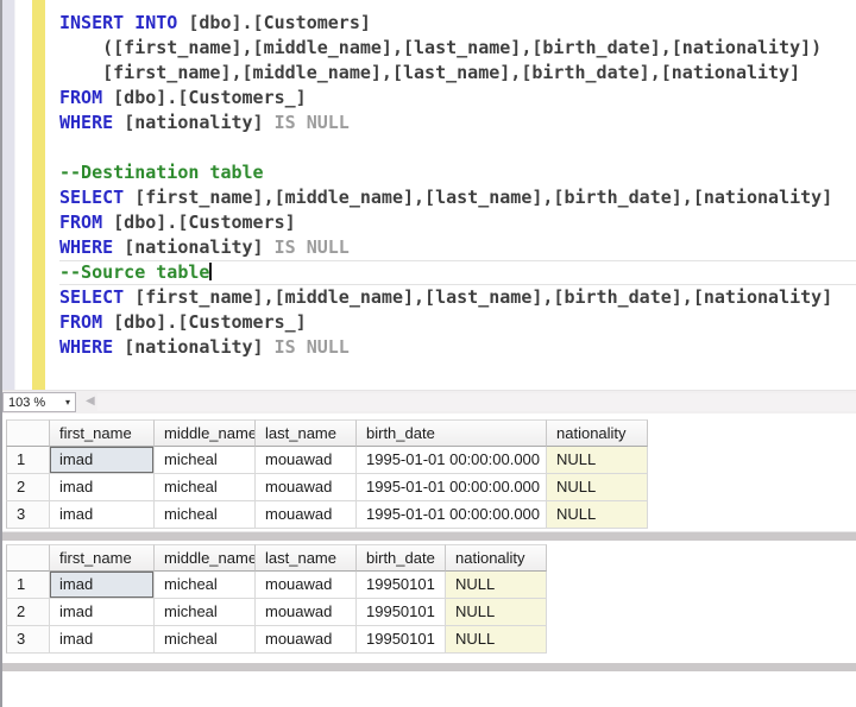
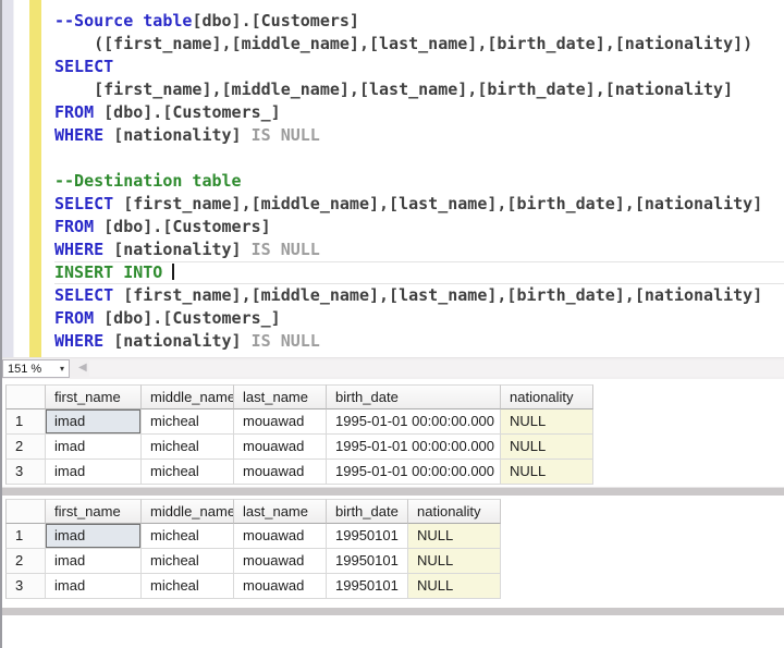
- INSERT INTO [dbo].[Customers]
+ --Source table[dbo].[Customers]
  ([first_name],[middle_name],[last_name],[birth_date],[nationality])
+ SELECT
  [first_name],[middle_name],[last_name],[birth_date],[nationality]
  FROM [dbo].[Customers_]
  WHERE [nationality] IS NULL
  --Destination table
  SELECT [first_name],[middle_name],[last_name],[birth_date],[nationality]
  FROM [dbo].[Customers]
  WHERE [nationality] IS NULL
- --Source table
+ INSERT INTO
  SELECT [first_name],[middle_name],[last_name],[birth_date],[nationality]
  FROM [dbo].[Customers_]
  WHERE [nationality] IS NULL
- 103 %
+ 151 %
  ▾
  ◀
  first_name
  middle_name
  last_name
  birth_date
  nationality
  1
  imad
  micheal
  mouawad
  1995-01-01 00:00:00.000
  NULL
  2
  imad
  micheal
  mouawad
  1995-01-01 00:00:00.000
  NULL
  3
  imad
  micheal
  mouawad
  1995-01-01 00:00:00.000
  NULL
  first_name
  middle_name
  last_name
  birth_date
  nationality
  1
  imad
  micheal
  mouawad
  19950101
  NULL
  2
  imad
  micheal
  mouawad
  19950101
  NULL
  3
  imad
  micheal
  mouawad
  19950101
  NULL
